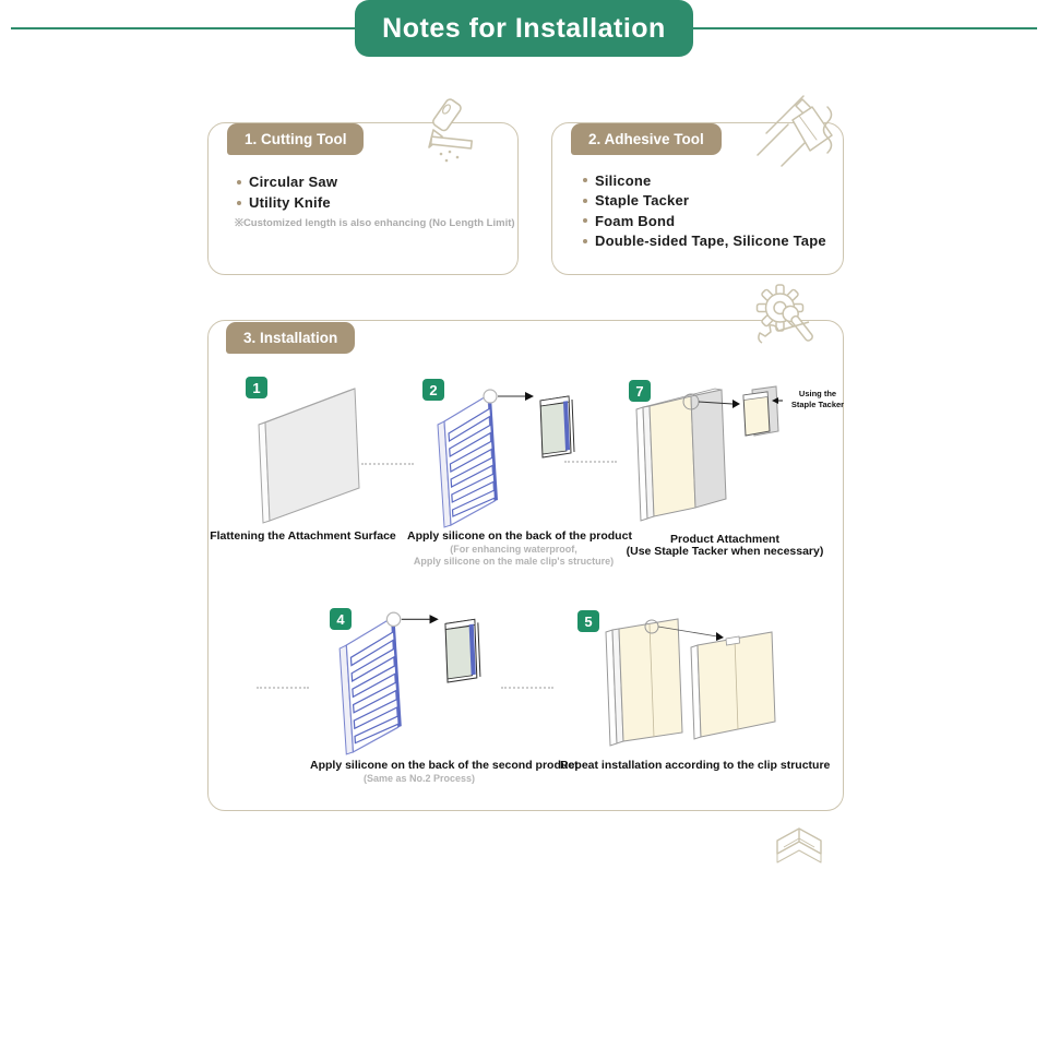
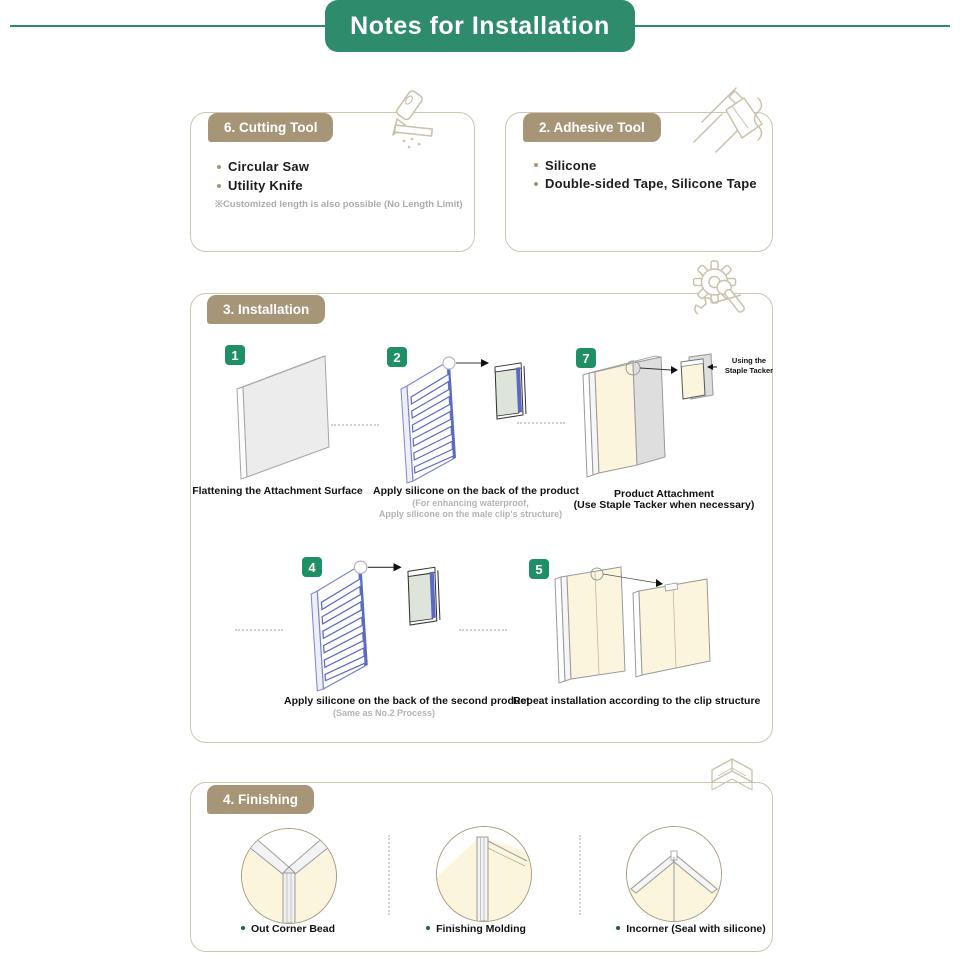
  Notes for Installation
- 1. Cutting Tool
+ 6. Cutting Tool
  Circular Saw
  Utility Knife
- ※Customized length is also enhancing (No Length Limit)
+ ※Customized length is also possible (No Length Limit)
  2. Adhesive Tool
  Silicone
- Staple Tacker
- Foam Bond
  Double-sided Tape, Silicone Tape
  3. Installation
  1
  2
  7
  4
  5
  Using the Staple Tacker
  Flattening the Attachment Surface
  Apply silicone on the back of the produ
  (For enhancing waterproof,
  Apply silicone on the male clip's structure)
  Product Attachment
  (Use Staple Tacker when necessary)
  Apply silicone on the back of the second prod
  (Same as No.2 Process)
  Repeat installation according to the clip structure
+ 4. Finishing
+ Out Corner Bead
+ Finishing Molding
+ Incorner (Seal with silicone)
